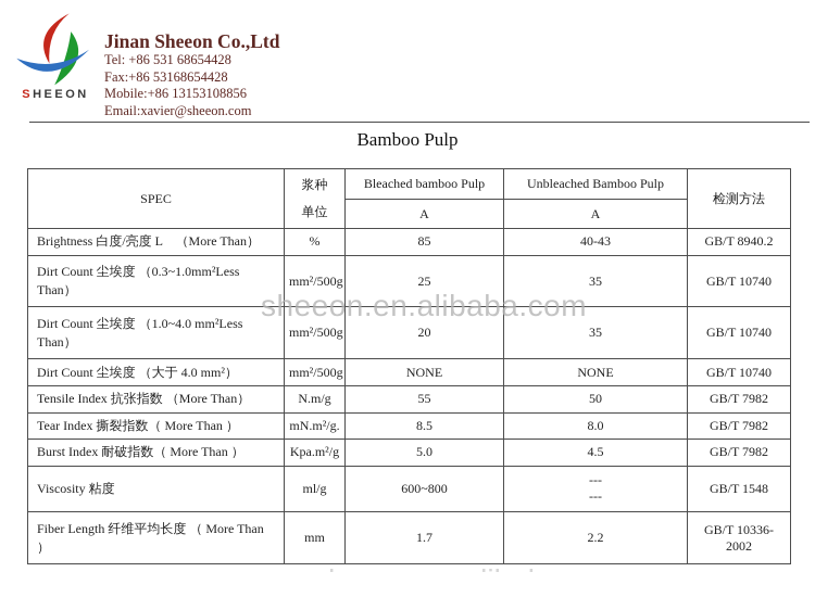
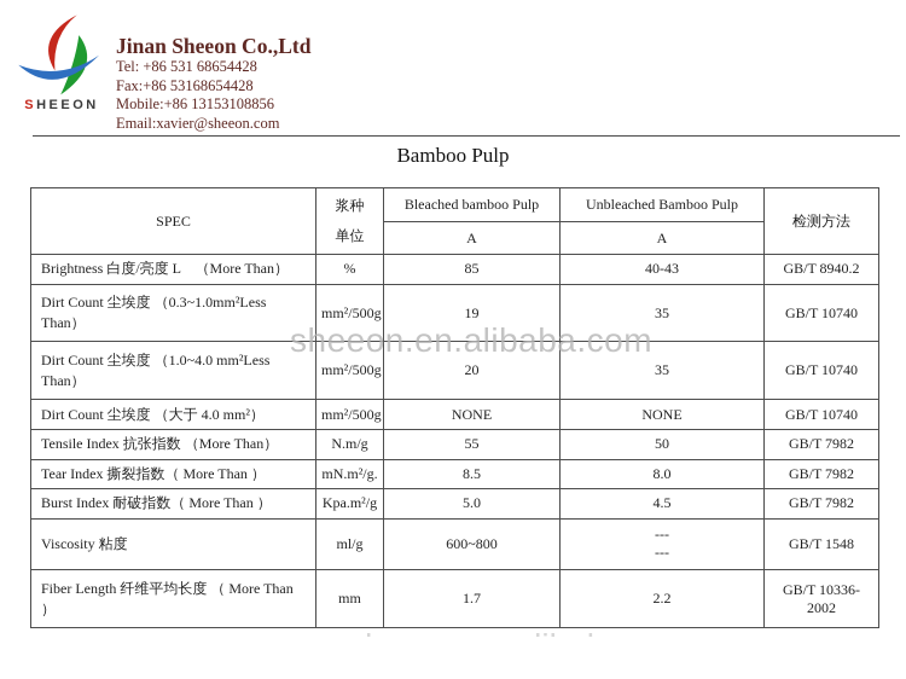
  SHEEON
  Jinan Sheeon Co.,Ltd
  Tel: +86 531 68654428
  Fax:+86 53168654428
  Mobile:+86 13153108856
  Email:xavier@sheeon.com
  Bamboo Pulp
  SPEC	浆种 单位	Bleached bamboo Pulp	Unbleached Bamboo Pulp	检测方法
  A	A
  Brightness 白度/亮度 L （More Than）	%	85	40-43	GB/T 8940.2
- Dirt Count 尘埃度 （0.3~1.0mm²Less Than）	mm²/500g	25	35	GB/T 10740
+ Dirt Count 尘埃度 （0.3~1.0mm²Less Than）	mm²/500g	19	35	GB/T 10740
  Dirt Count 尘埃度 （1.0~4.0 mm²Less Than）	mm²/500g	20	35	GB/T 10740
  Dirt Count 尘埃度 （大于 4.0 mm²）	mm²/500g	NONE	NONE	GB/T 10740
  Tensile Index 抗张指数 （More Than）	N.m/g	55	50	GB/T 7982
  Tear Index 撕裂指数（ More Than ）	mN.m²/g.	8.5	8.0	GB/T 7982
  Burst Index 耐破指数（ More Than ）	Kpa.m²/g	5.0	4.5	GB/T 7982
  Viscosity 粘度	ml/g	600~800	--- ---	GB/T 1548
  Fiber Length 纤维平均长度 （ More Than ）	mm	1.7	2.2	GB/T 10336-2002
  sheeon.en.alibaba.com
